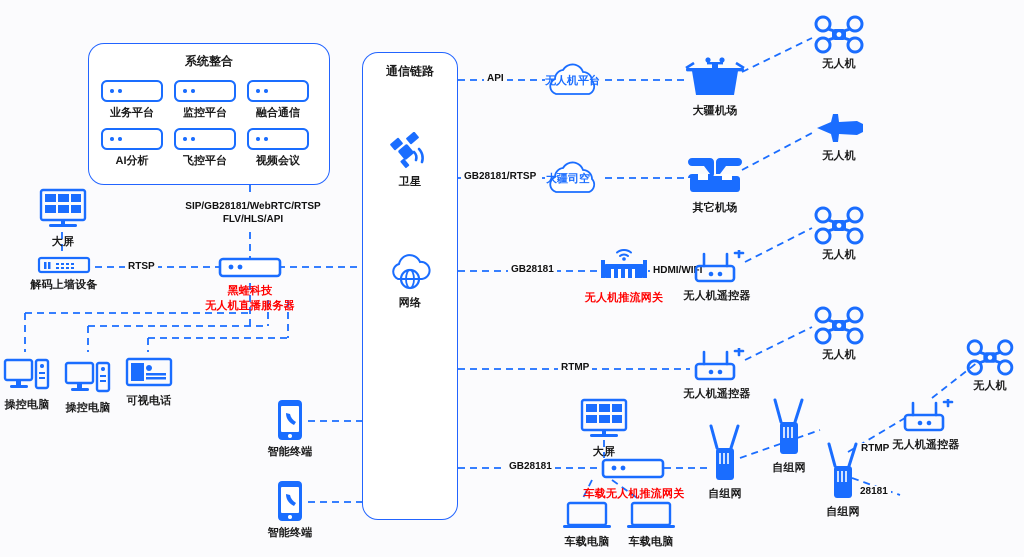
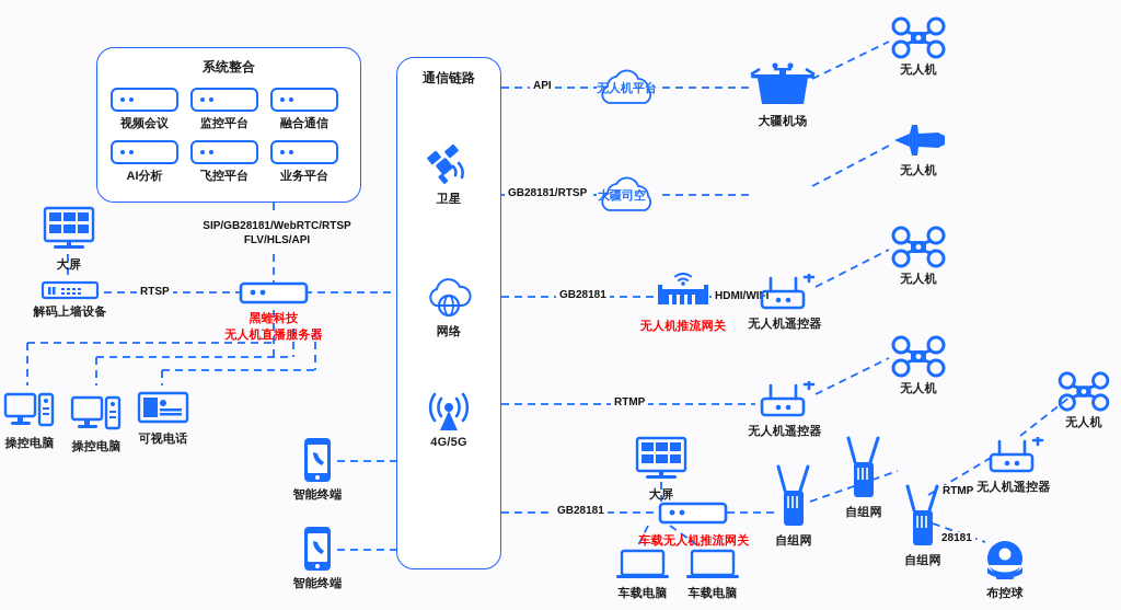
  系统整合
- 业务平台
+ 视频会议
  监控平台
  融合通信
  AI分析
  飞控平台
- 视频会议
+ 业务平台
  SIP/GB28181/WebRTC/RTSP
  FLV/HLS/API
  通信链路
  卫星
  网络
+ 4G/5G
  大屏
  解码上墙设备
  RTSP
  操控电脑
  操控电脑
  可视电话
  黑蝰科技
  无人机直播服务器
  智能终端
  智能终端
  API
  无人机平台
  大疆机场
  无人机
  GB28181/RTSP
  大疆司空
- 其它机场
  无人机
  GB28181
  无人机推流网关
  HDMI/WII
  无人机遥控器
  无人机
  RTMP
  无人机遥控器
  无人机
  GB28181
  大屏
  车载无人机推流网关
  车载电脑
  车载电脑
  自组网
  自组网
  自组网
  RTMP
  28181
  无人机遥控器
+ 布控球
  无人机
